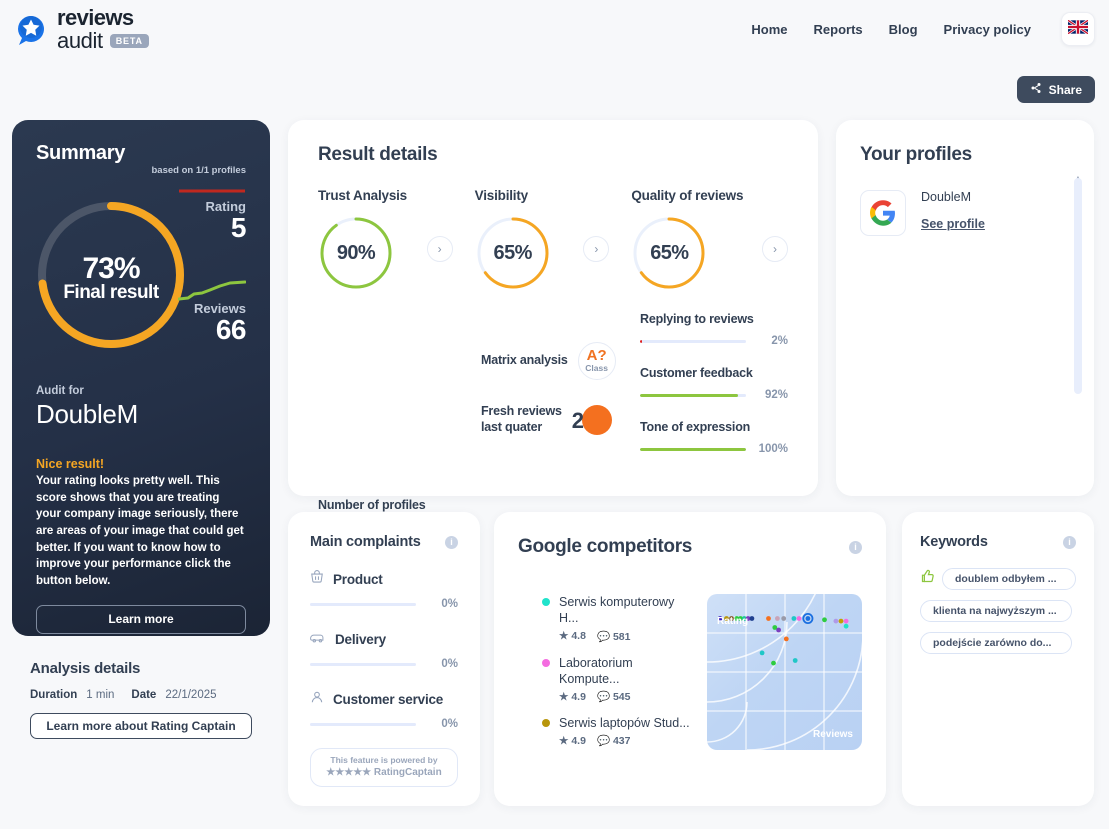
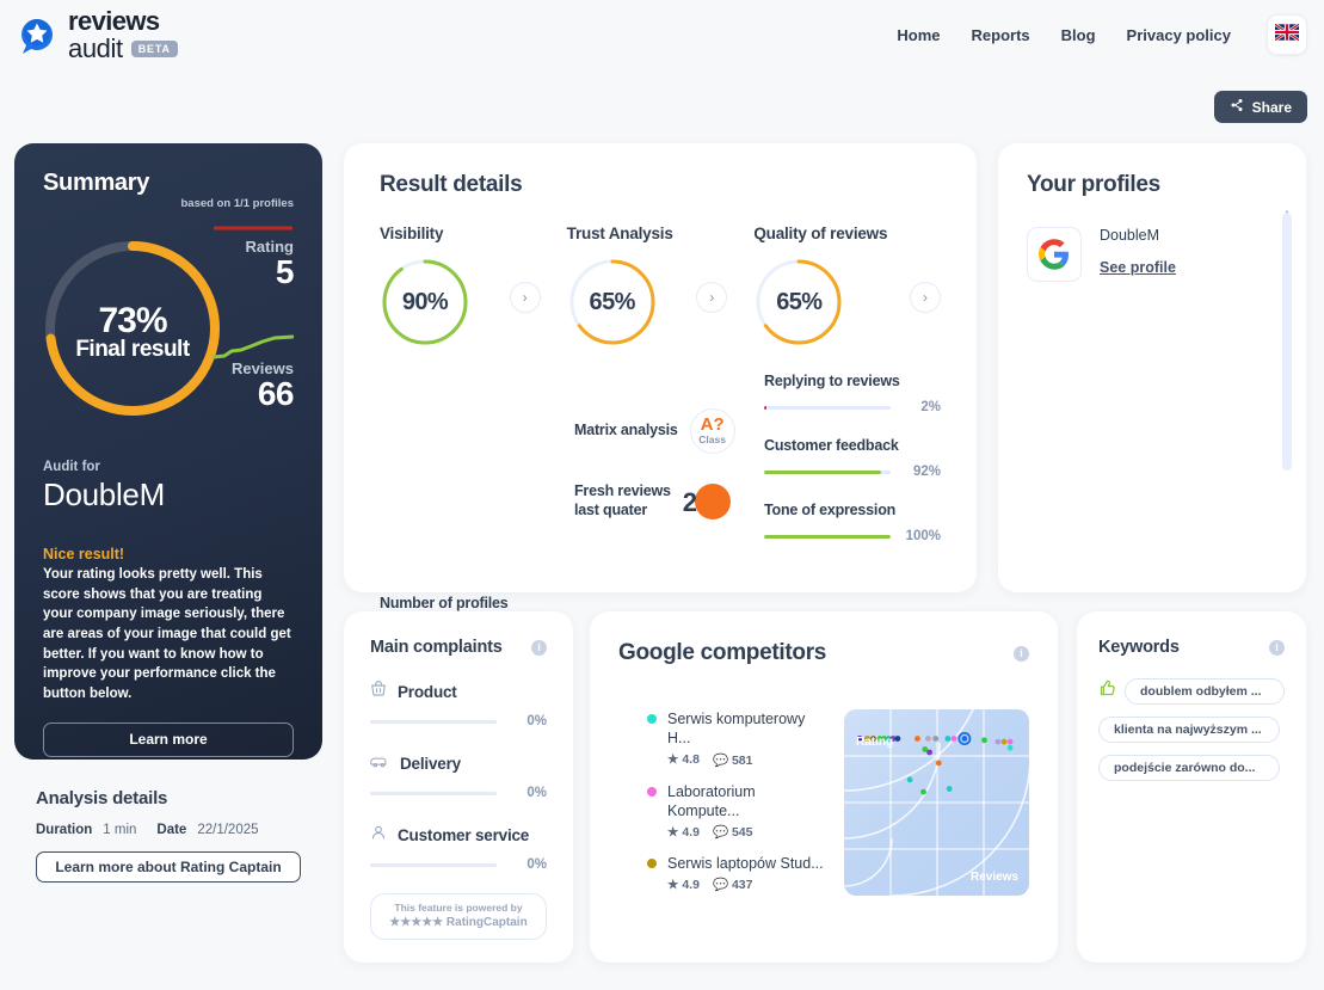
  reviews
  audit
  BETA
  Home
  Reports
  Blog
  Privacy policy
  Share
  Summary
  based on 1/1 profiles
  73%
  Final result
  Rating
  5
  Reviews
  66
  Audit for
  DoubleM
  Nice result!
  Your rating looks pretty well. This score shows that you are treating your company image seriously, there are areas of your image that could get better. If you want to know how to improve your performance click the button below.
  Learn more
  Analysis details
  Duration
  1 min
  Date
  22/1/2025
  Learn more about Rating Captain
  Result details
- Trust Analysis
+ Visibility
  90%
  ›
- Visibility
+ Trust Analysis
  65%
  ›
  Quality of reviews
  65%
  ›
  Number of profiles
  Matrix analysis
  A?
  Class
  Fresh reviews
  last quater
  2
  Replying to reviews
  2%
  Customer feedback
  92%
  Tone of expression
  100%
  Your profiles
  DoubleM
  See profile
  Main complaints
  i
  Product
  0%
  Delivery
  0%
  Customer service
  0%
  This feature is powered by
  ★★★★★ RatingCaptain
  Google competitors
  i
  Serwis komputerowy H...
  ★ 4.8
  💬 581
  Laboratorium Kompute...
  ★ 4.9
  💬 545
  Serwis laptopów Stud...
  ★ 4.9
  💬 437
  Rating
  Reviews
  Keywords
  i
  doublem odbyłem ...
  klienta na najwyższym ...
  podejście zarówno do...
